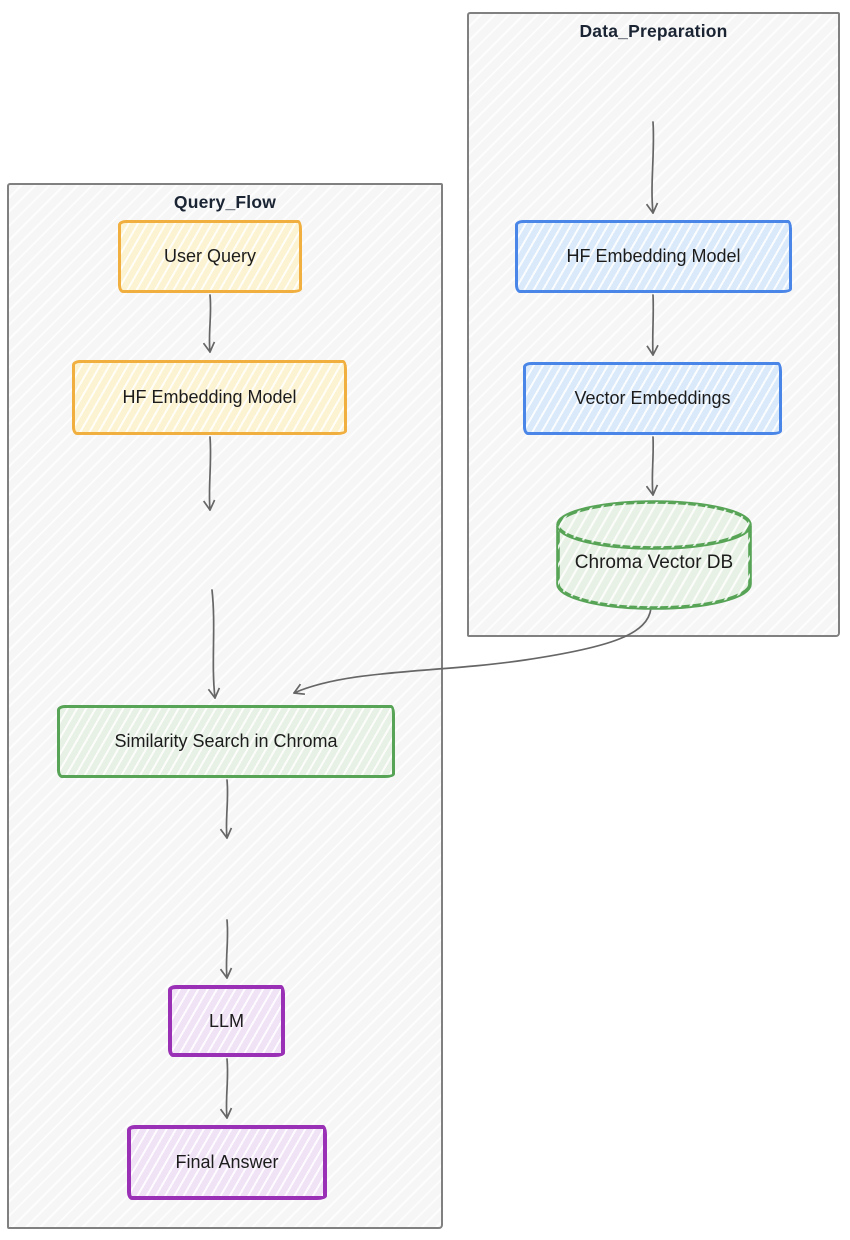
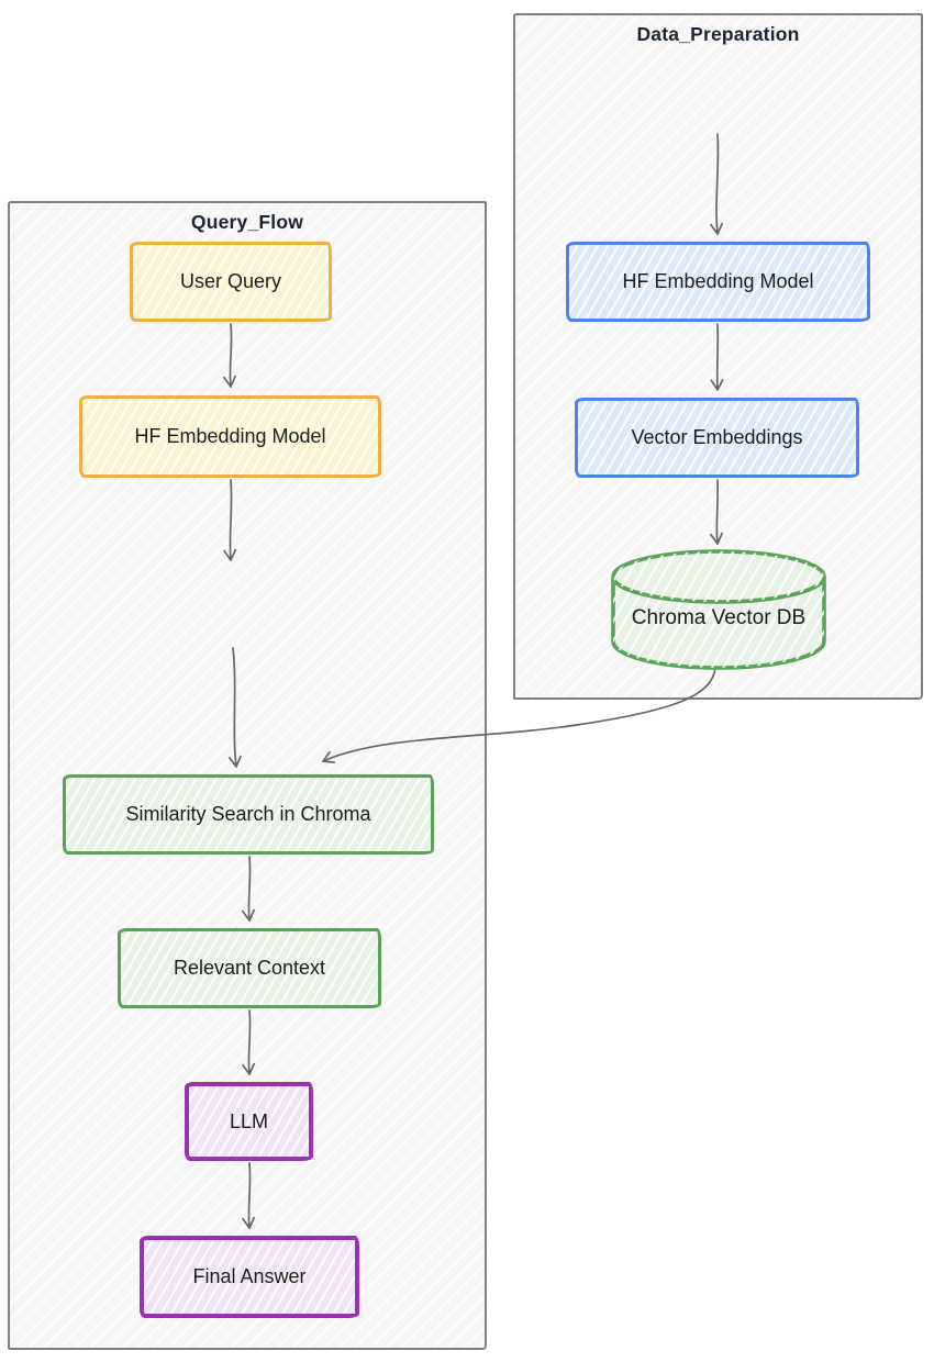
  Query_Flow
  Data_Preparation
  HF Embedding Model
  Vector Embeddings
  Chroma Vector DB
  User Query
  HF Embedding Model
  Similarity Search in Chroma
+ Relevant Context
  LLM
  Final Answer
